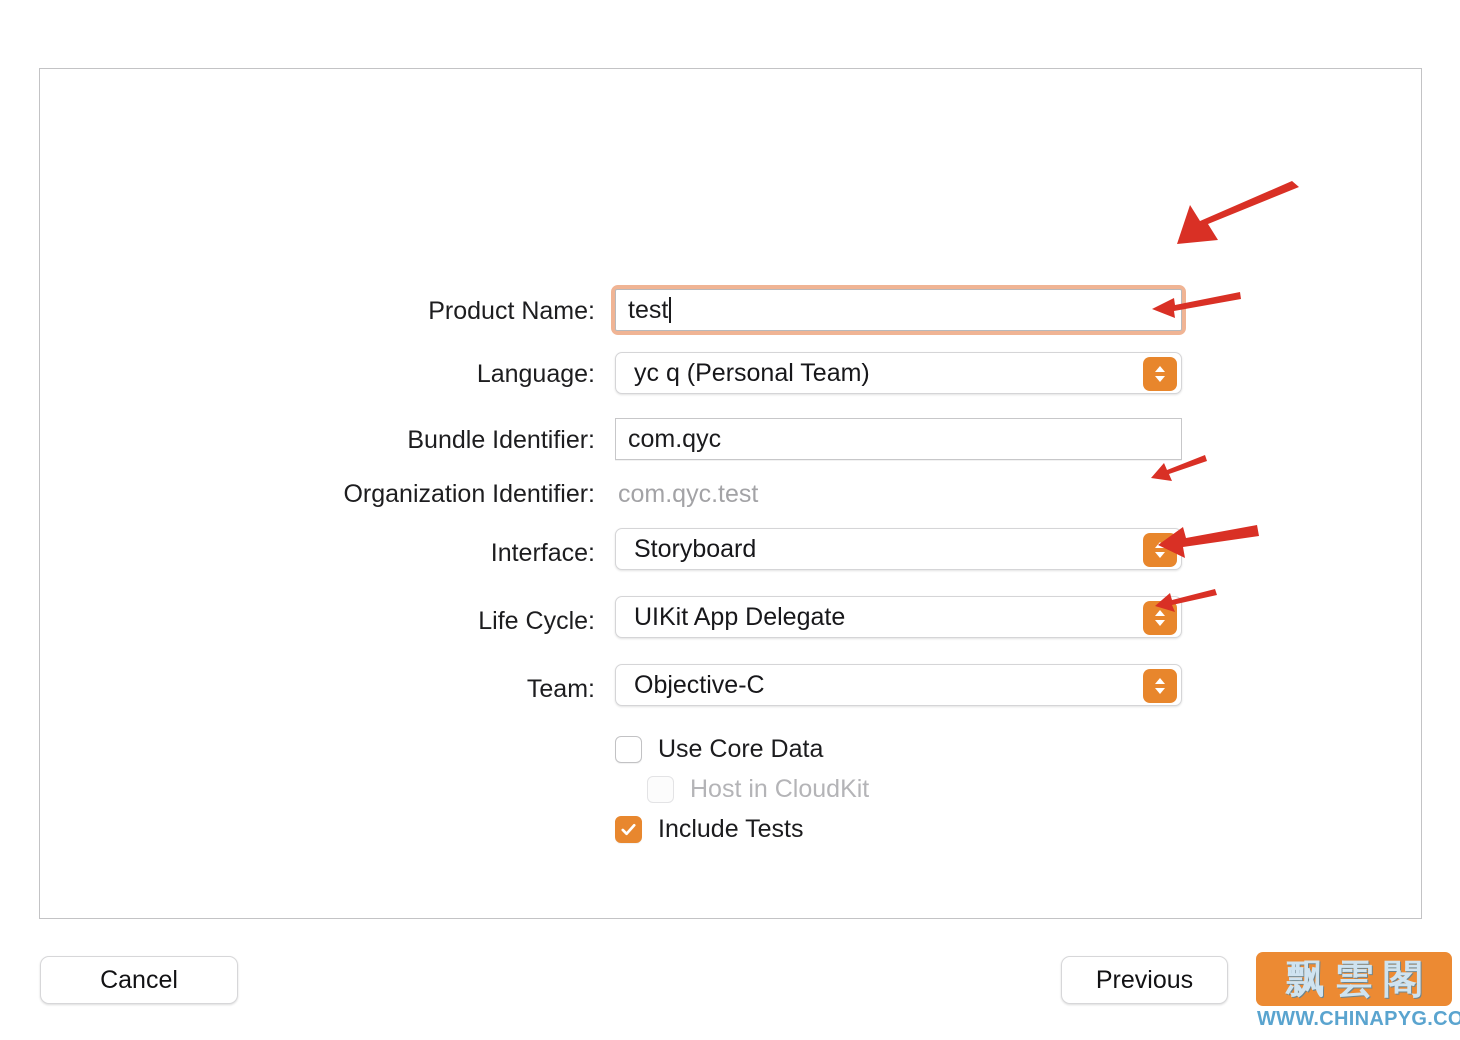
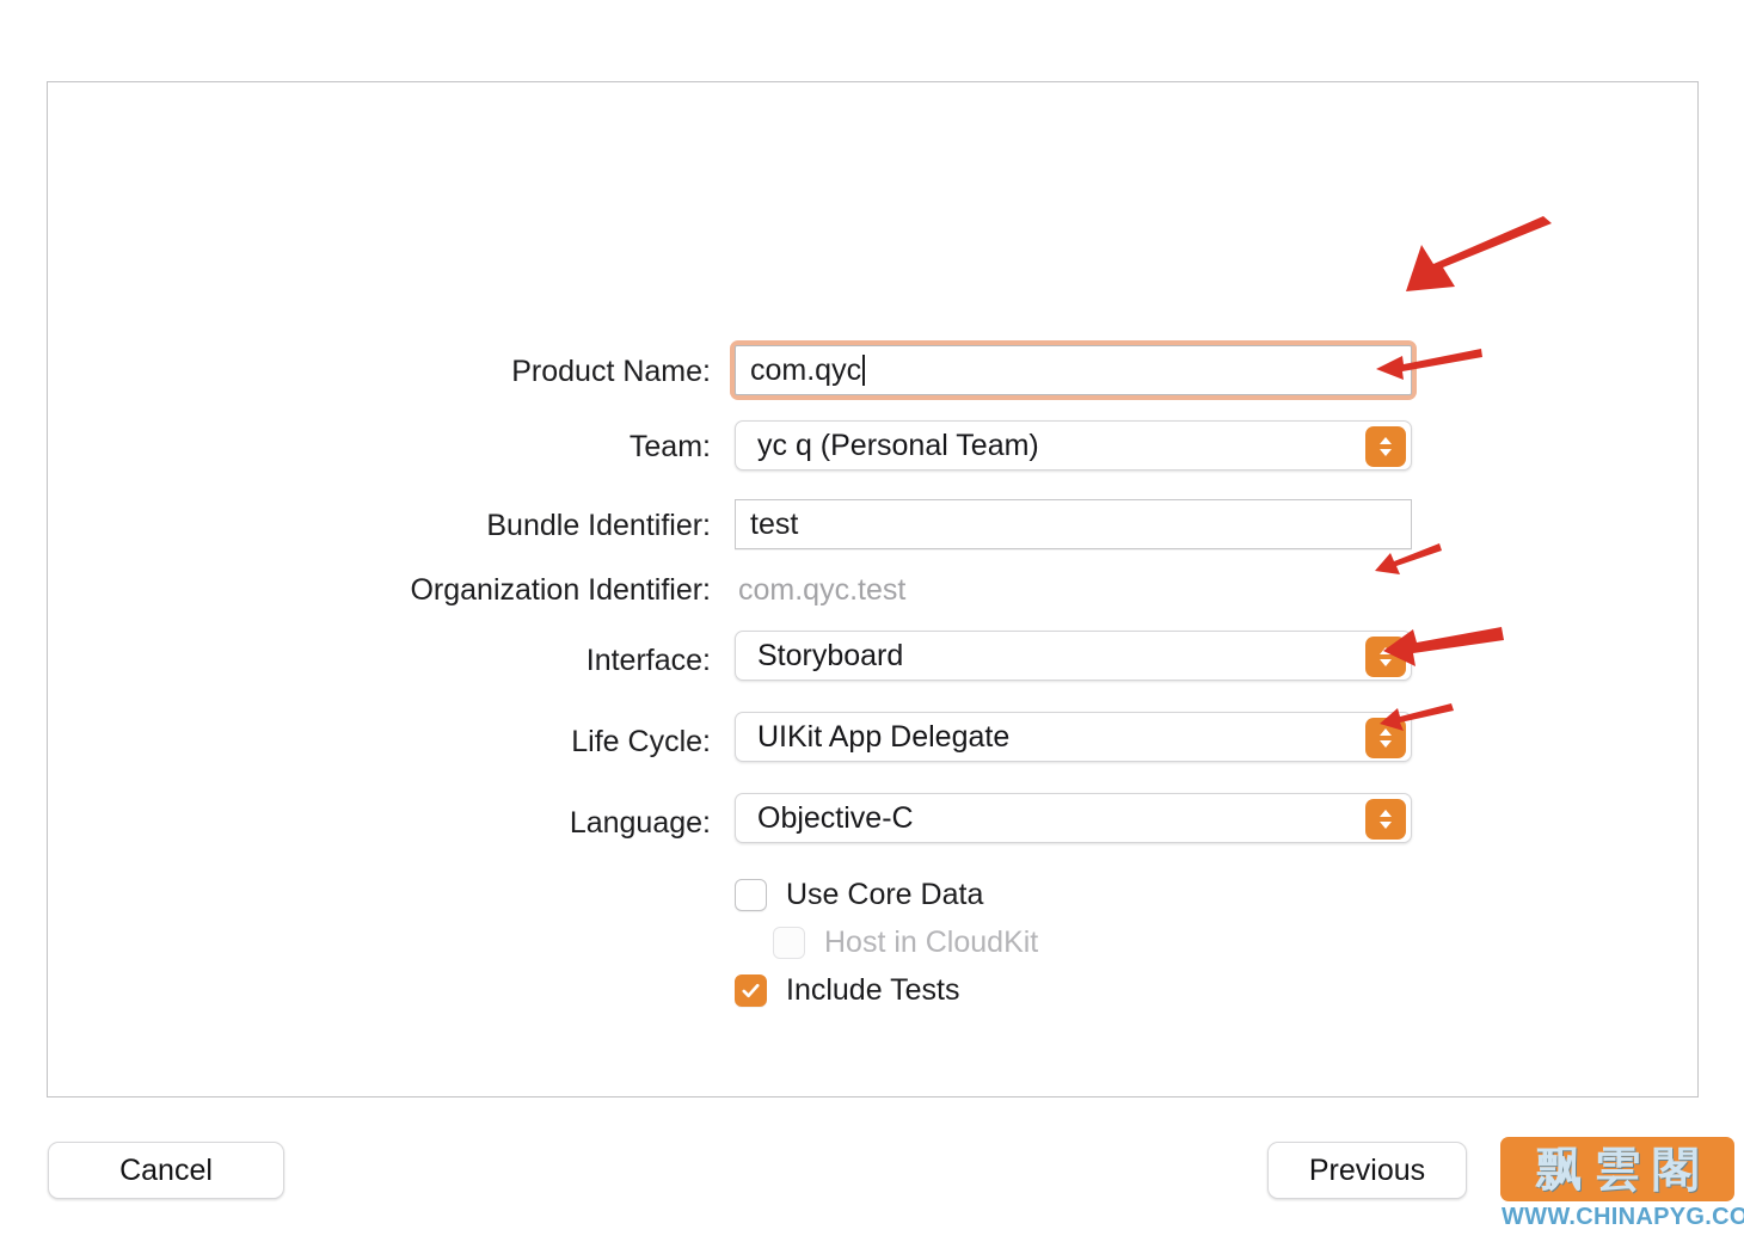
  Product Name:
- test
+ com.qyc
- Language:
+ Team:
  yc q (Personal Team)
  Bundle Identifier:
- com.qyc
+ test
  Organization Identifier:
  com.qyc.test
  Interface:
  Storyboard
  Life Cycle:
  UIKit App Delegate
- Team:
+ Language:
  Objective-C
  Use Core Data
  Host in CloudKit
  Include Tests
  Cancel
  Previous
  飘
  雲
  閣
  WWW.CHINAPYG.C
